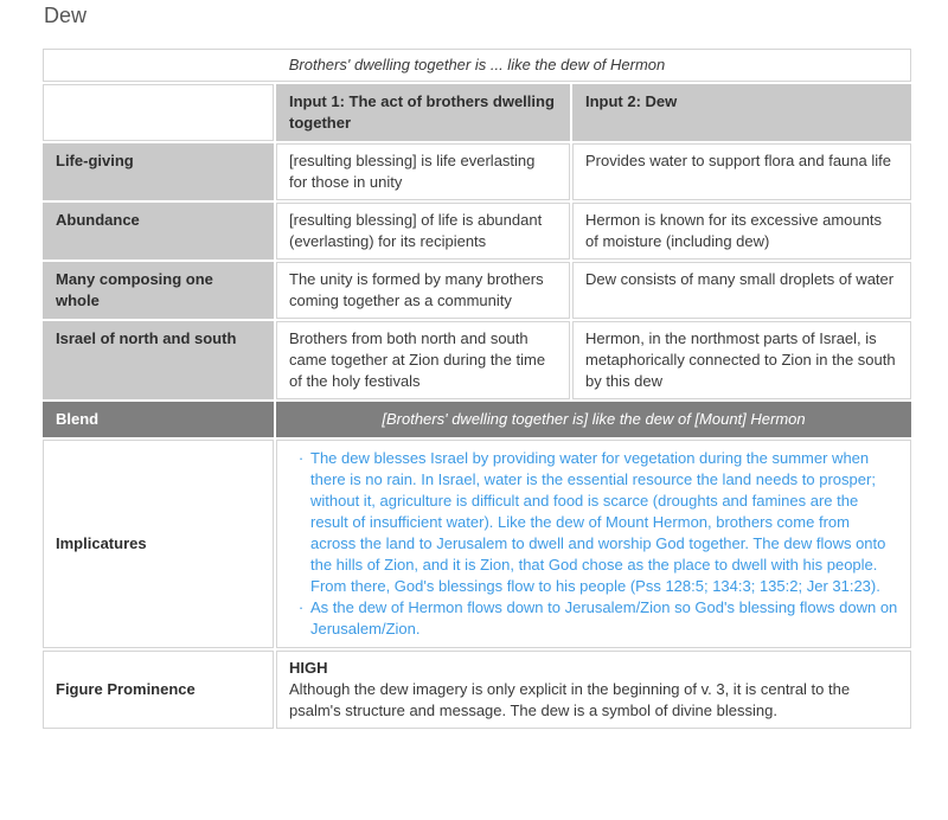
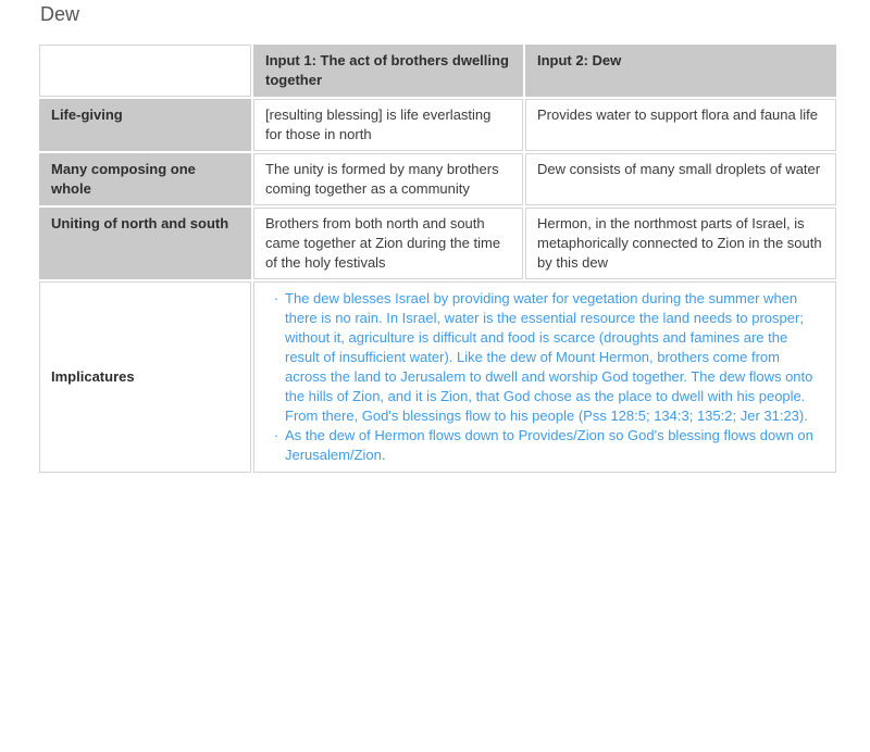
  Dew
- Brothers' dwelling together is ... like the dew of Hermon
  	Input 1: The act of brothers dwelling together	Input 2: Dew
- Life-giving	[resulting blessing] is life everlasting for those in unity	Provides water to support flora and fauna life
+ Life-giving	[resulting blessing] is life everlasting for those in north	Provides water to support flora and fauna life
- Abundance	[resulting blessing] of life is abundant (everlasting) for its recipients	Hermon is known for its excessive amounts of moisture (including dew)
  Many composing one whole	The unity is formed by many brothers coming together as a community	Dew consists of many small droplets of water
- Israel of north and south	Brothers from both north and south came together at Zion during the time of the holy festivals	Hermon, in the northmost parts of Israel, is metaphorically connected to Zion in the south by this dew
+ Uniting of north and south	Brothers from both north and south came together at Zion during the time of the holy festivals	Hermon, in the northmost parts of Israel, is metaphorically connected to Zion in the south by this dew
- Blend	[Brothers' dwelling together is] like the dew of [Mount] Hermon
- Implicatures	· The dew blesses Israel by providing water for vegetation during the summer when there is no rain. In Israel, water is the essential resource the land needs to prosper; without it, agriculture is difficult and food is scarce (droughts and famines are the result of insufficient water). Like the dew of Mount Hermon, brothers come from across the land to Jerusalem to dwell and worship God together. The dew flows onto the hills of Zion, and it is Zion, that God chose as the place to dwell with his people. From there, God's blessings flow to his people (Pss 128:5; 134:3; 135:2; Jer 31:23). · As the dew of Hermon flows down to Jerusalem/Zion so God's blessing flows down on Jerusalem/Zion.
+ Implicatures	· The dew blesses Israel by providing water for vegetation during the summer when there is no rain. In Israel, water is the essential resource the land needs to prosper; without it, agriculture is difficult and food is scarce (droughts and famines are the result of insufficient water). Like the dew of Mount Hermon, brothers come from across the land to Jerusalem to dwell and worship God together. The dew flows onto the hills of Zion, and it is Zion, that God chose as the place to dwell with his people. From there, God's blessings flow to his people (Pss 128:5; 134:3; 135:2; Jer 31:23). · As the dew of Hermon flows down to Provides/Zion so God's blessing flows down on Jerusalem/Zion.
- Figure Prominence	HIGH Although the dew imagery is only explicit in the beginning of v. 3, it is central to the psalm's structure and message. The dew is a symbol of divine blessing.
